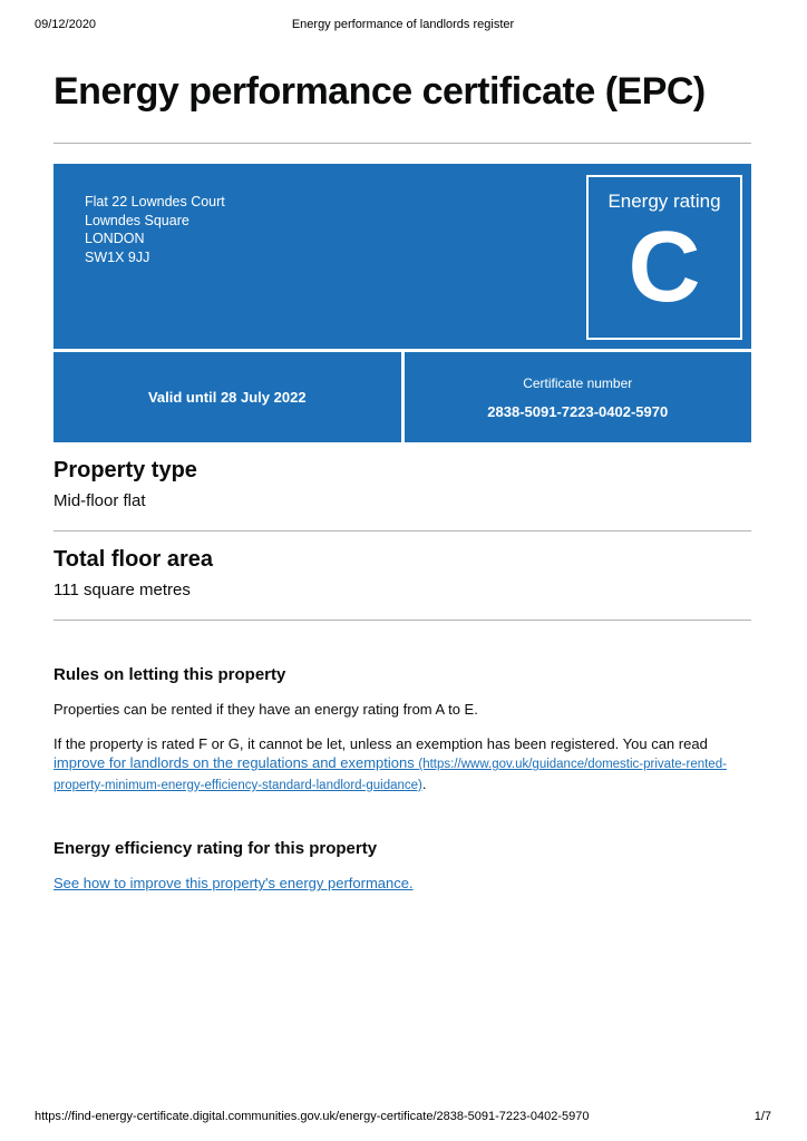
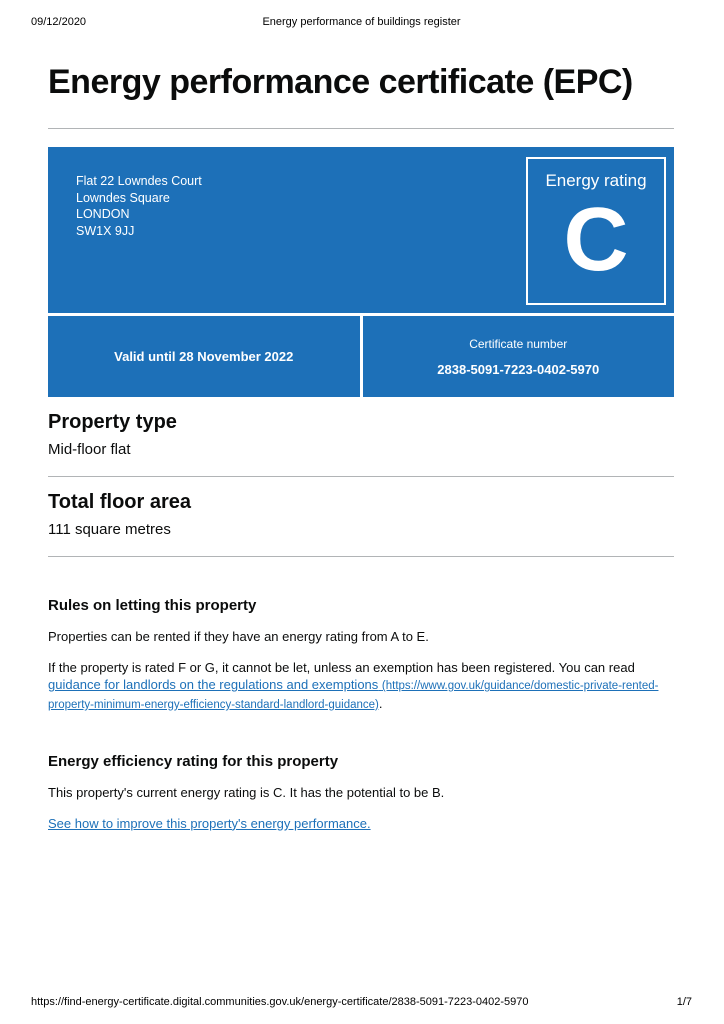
  09/12/2020
- Energy performance of landlords register
+ Energy performance of buildings register
  Energy performance certificate (EPC)
  Flat 22 Lowndes Court
  Lowndes Square
  LONDON
  SW1X 9JJ
  Energy rating
  C
- Valid until 28 July 2022
+ Valid until 28 November 2022
  Certificate number
  2838-5091-7223-0402-5970
  Property type
  Mid-floor flat
  Total floor area
  111 square metres
  Rules on letting this property
  Properties can be rented if they have an energy rating from A to E.
- If the property is rated F or G, it cannot be let, unless an exemption has been registered. You can read improve for landlords on the regulations and exemptions (https://www.gov.uk/guidance/domestic-private-rented-property-minimum-energy-efficiency-standard-landlord-guidance).
+ If the property is rated F or G, it cannot be let, unless an exemption has been registered. You can read guidance for landlords on the regulations and exemptions (https://www.gov.uk/guidance/domestic-private-rented-property-minimum-energy-efficiency-standard-landlord-guidance).
  Energy efficiency rating for this property
+ This property's current energy rating is C. It has the potential to be B.
  See how to improve this property's energy performance.
  https://find-energy-certificate.digital.communities.gov.uk/energy-certificate/2838-5091-7223-0402-5970
  1/7
